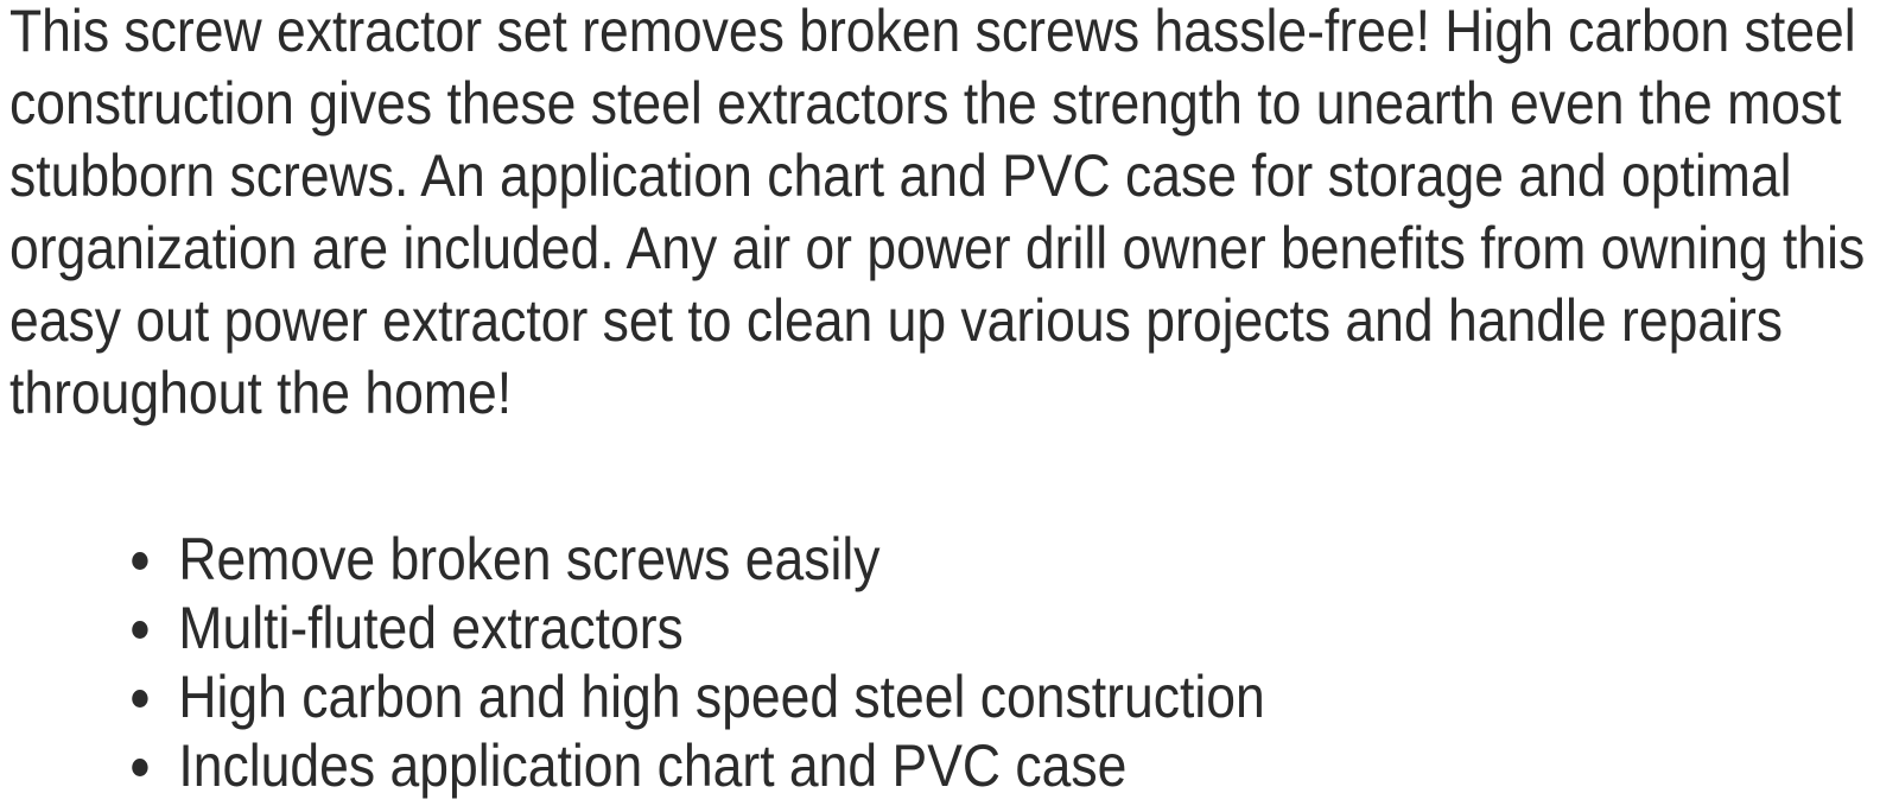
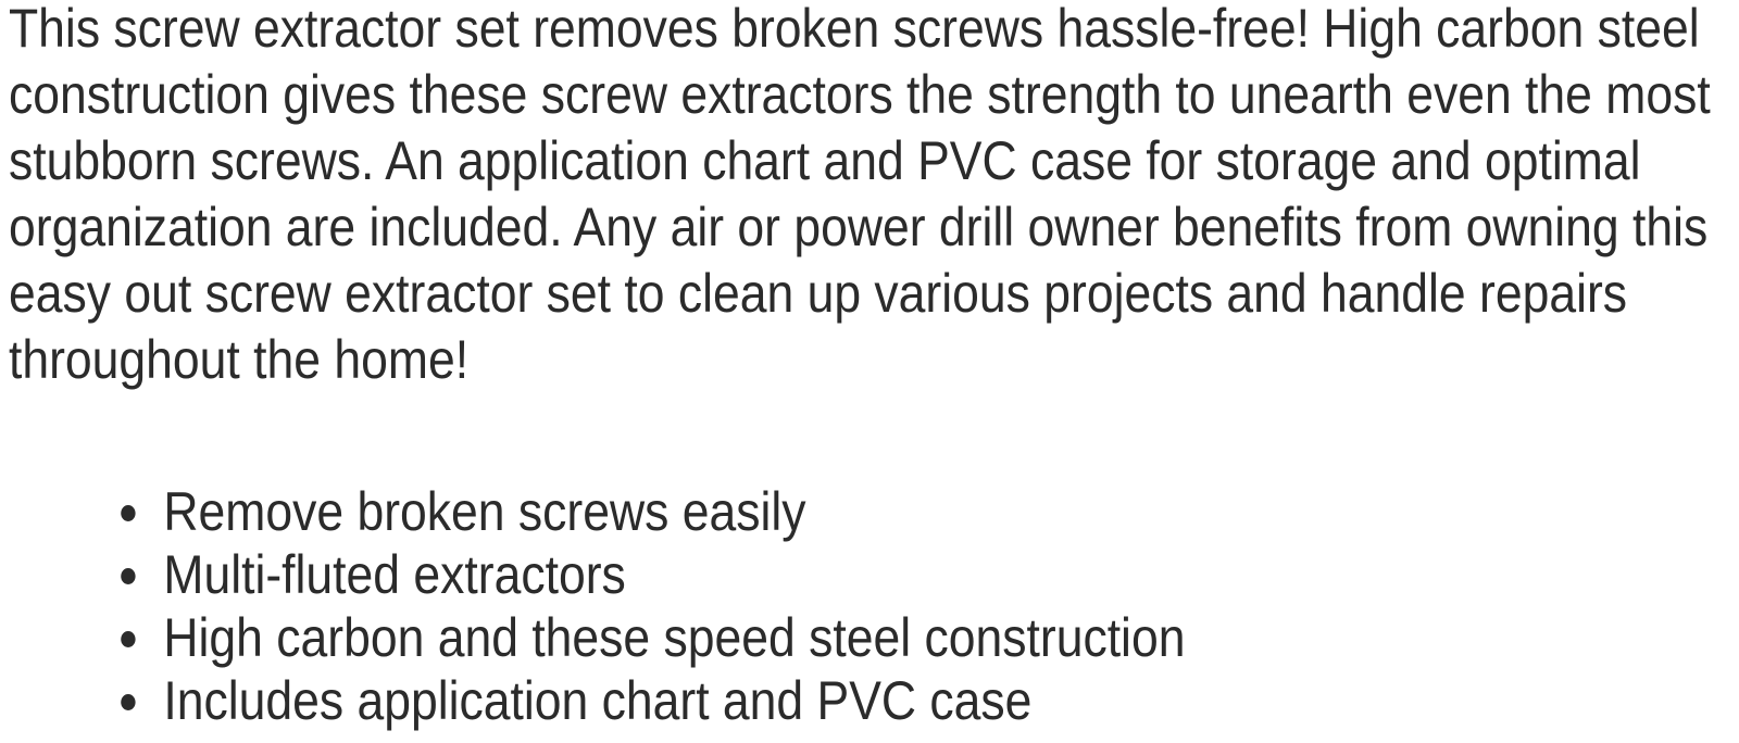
  This screw extractor set removes broken screws hassle-free! High carbon steel
- construction gives these steel extractors the strength to unearth even the most
+ construction gives these screw extractors the strength to unearth even the most
  stubborn screws. An application chart and PVC case for storage and optimal
  organization are included. Any air or power drill owner benefits from owning this
- easy out power extractor set to clean up various projects and handle repairs
+ easy out screw extractor set to clean up various projects and handle repairs
  throughout the home!
  Remove broken screws easily
  Multi-fluted extractors
- High carbon and high speed steel construction
+ High carbon and these speed steel construction
  Includes application chart and PVC case
